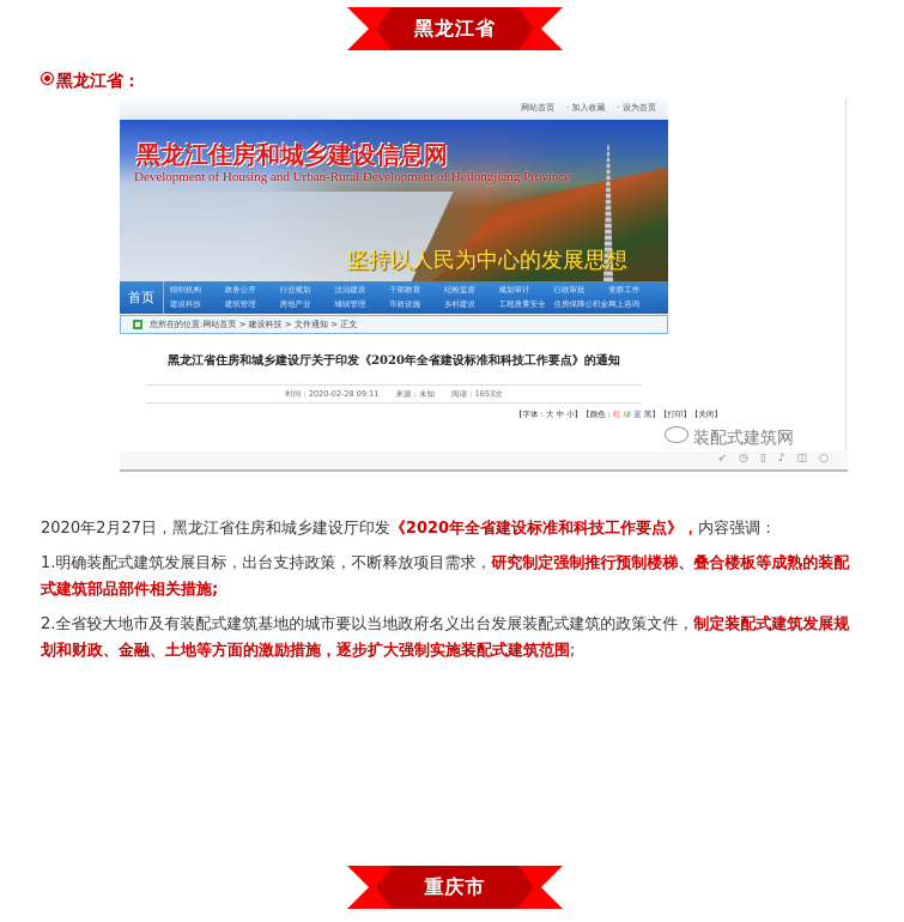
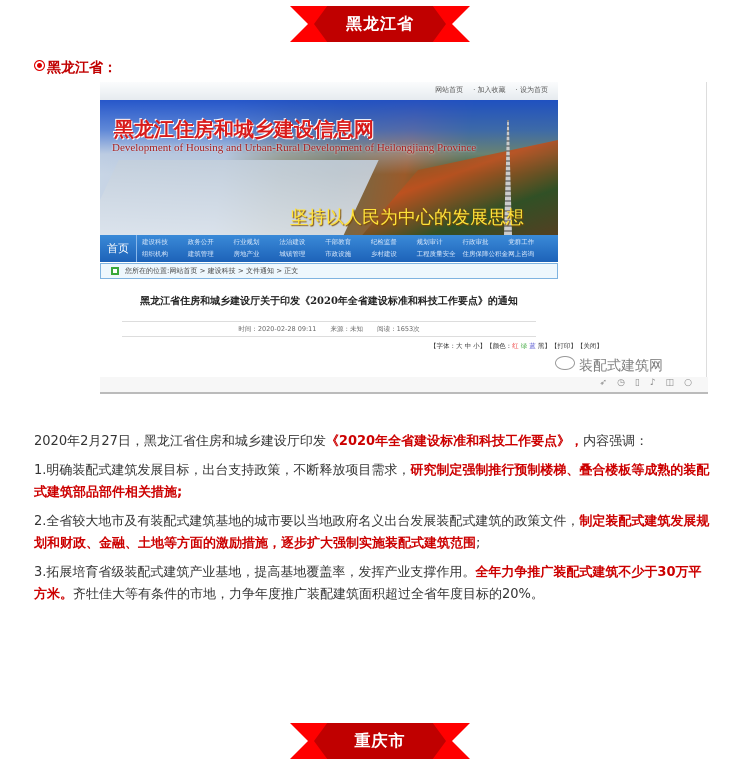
  黑龙江省
  黑龙江省：
  网站首页 · 加入收藏 · 设为首页
  黑龙江住房和城乡建设信息网
  Development of Housing and Urban-Rural Development of Heilongjiang Province
  坚持以人民为中心的发展思想
  首页
- 组织机构
+ 建设科技
  政务公开
  行业规划
  法治建设
  干部教育
  纪检监督
  规划审计
  行政审批
  党群工作
- 建设科技
+ 组织机构
  建筑管理
  房地产业
  城镇管理
  市政设施
  乡村建设
  工程质量安全
  住房保障公积金
  网上咨询
  您所在的位置:网站首页 > 建设科技 > 文件通知 > 正文
  黑龙江省住房和城乡建设厅关于印发《2020年全省建设标准和科技工作要点》的通知
  时间：2020-02-28 09:11 来源：未知 阅读：1653次
  【字体：大 中 小】【颜色：红 绿 蓝 黑】【打印】【关闭】
  装配式建筑网
  ➶◷▯♪◫○
  2020年2月27日，黑龙江省住房和城乡建设厅印发《2020年全省建设标准和科技工作要点》，内容强调：
  1.明确装配式建筑发展目标，出台支持政策，不断释放项目需求，研究制定强制推行预制楼梯、叠合楼板等成熟的装配式建筑部品部件相关措施;
  2.全省较大地市及有装配式建筑基地的城市要以当地政府名义出台发展装配式建筑的政策文件，制定装配式建筑发展规划和财政、金融、土地等方面的激励措施，逐步扩大强制实施装配式建筑范围;
+ 3.拓展培育省级装配式建筑产业基地，提高基地覆盖率，发挥产业支撑作用。全年力争推广装配式建筑不少于30万平方米。齐牡佳大等有条件的市地，力争年度推广装配建筑面积超过全省年度目标的20%。
  重庆市
